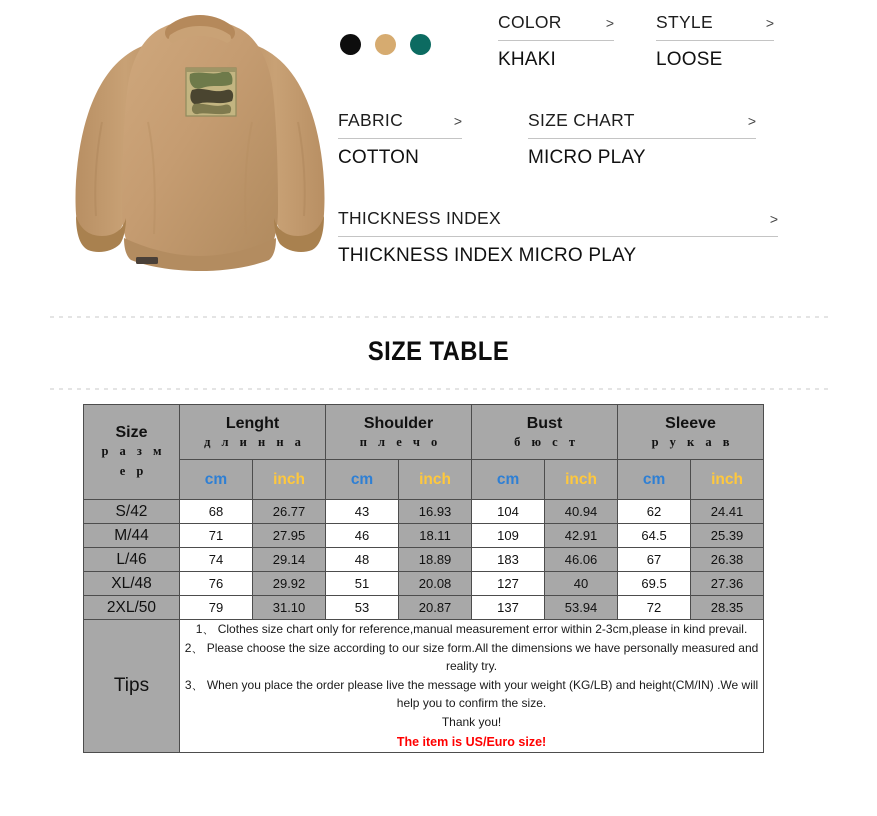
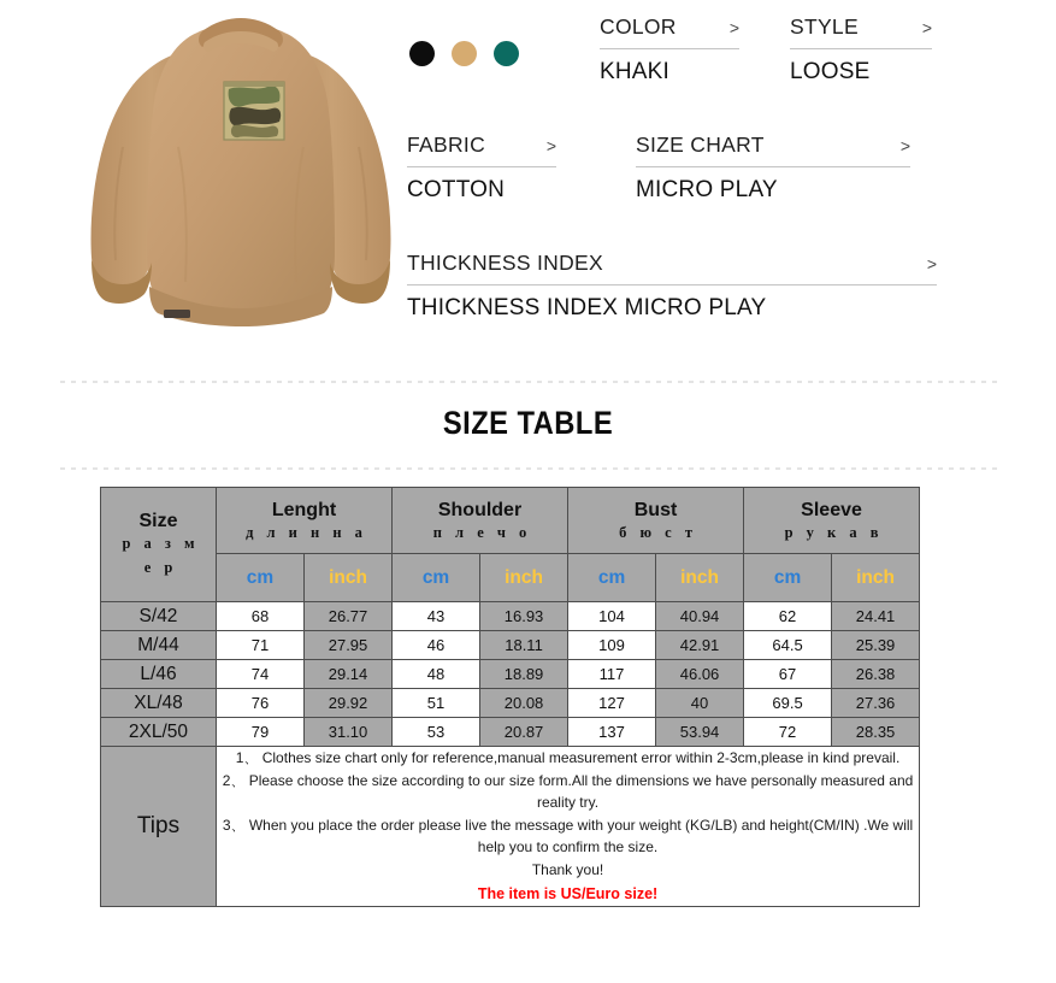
  COLOR
  >
  KHAKI
  STYLE
  >
  LOOSE
  FABRIC
  >
  COTTON
  SIZE CHART
  >
  MICRO PLAY
  THICKNESS INDEX
  >
  THICKNESS INDEX MICRO PLAY
  SIZE TABLE
  Size р а з м е р	Lenght д л и н н а	Shoulder п л е ч о	Bust б ю с т	Sleeve р у к а в
  cm	inch	cm	inch	cm	inch	cm	inch
  S/42	68	26.77	43	16.93	104	40.94	62	24.41
  M/44	71	27.95	46	18.11	109	42.91	64.5	25.39
- L/46	74	29.14	48	18.89	183	46.06	67	26.38
+ L/46	74	29.14	48	18.89	117	46.06	67	26.38
  XL/48	76	29.92	51	20.08	127	40	69.5	27.36
  2XL/50	79	31.10	53	20.87	137	53.94	72	28.35
  Tips	1、 Clothes size chart only for reference,manual measurement error within 2-3cm,please in kind prevail. 2、 Please choose the size according to our size form.All the dimensions we have personally measured and reality try. 3、 When you place the order please live the message with your weight (KG/LB) and height(CM/IN) .We will help you to confirm the size. Thank you! The item is US/Euro size!
